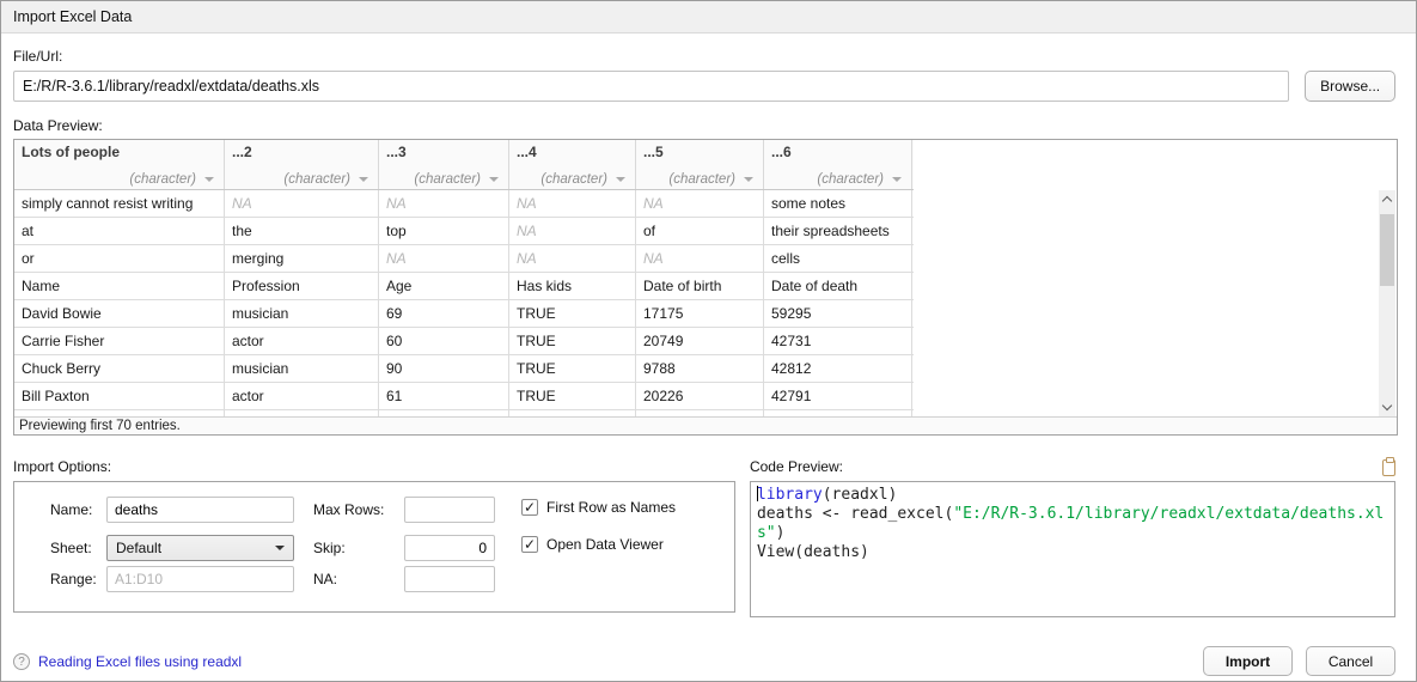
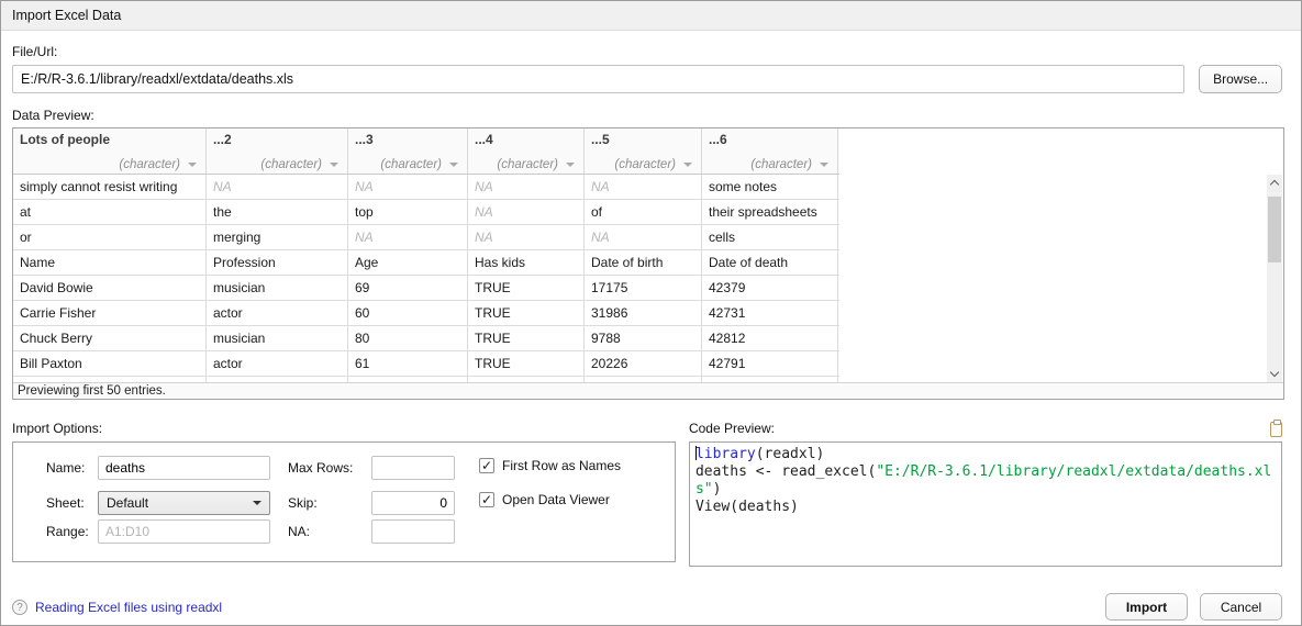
  Import Excel Data
  File/Url:
  E:/R/R-3.6.1/library/readxl/extdata/deaths.xls
  Browse...
  Data Preview:
  Lots of people
  (character)
  ...2
  (character)
  ...3
  (character)
  ...4
  (character)
  ...5
  (character)
  ...6
  (character)
  simply cannot resist writing
  NA
  NA
  NA
  NA
  some notes
  at
  the
  top
  NA
  of
  their spreadsheets
  or
  merging
  NA
  NA
  NA
  cells
  Name
  Profession
  Age
  Has kids
  Date of birth
  Date of death
  David Bowie
  musician
  69
  TRUE
  17175
- 59295
+ 42379
  Carrie Fisher
  actor
  60
  TRUE
- 20749
+ 31986
  42731
  Chuck Berry
  musician
- 90
+ 80
  TRUE
  9788
  42812
  Bill Paxton
  actor
  61
  TRUE
  20226
  42791
- Previewing first 70 entries.
+ Previewing first 50 entries.
  Import Options:
  Name:
  deaths
  Sheet:
  Default
  Range:
  A1:D10
  Max Rows:
  Skip:
  0
  NA:
  ✓
  First Row as Names
  ✓
  Open Data Viewer
  Code Preview:
  library(readxl)
  deaths <- read_excel("E:/R/R-3.6.1/library/readxl/extdata/deaths.xls")
  View(deaths)
  ?
  Reading Excel files using readxl
  Import
  Cancel
